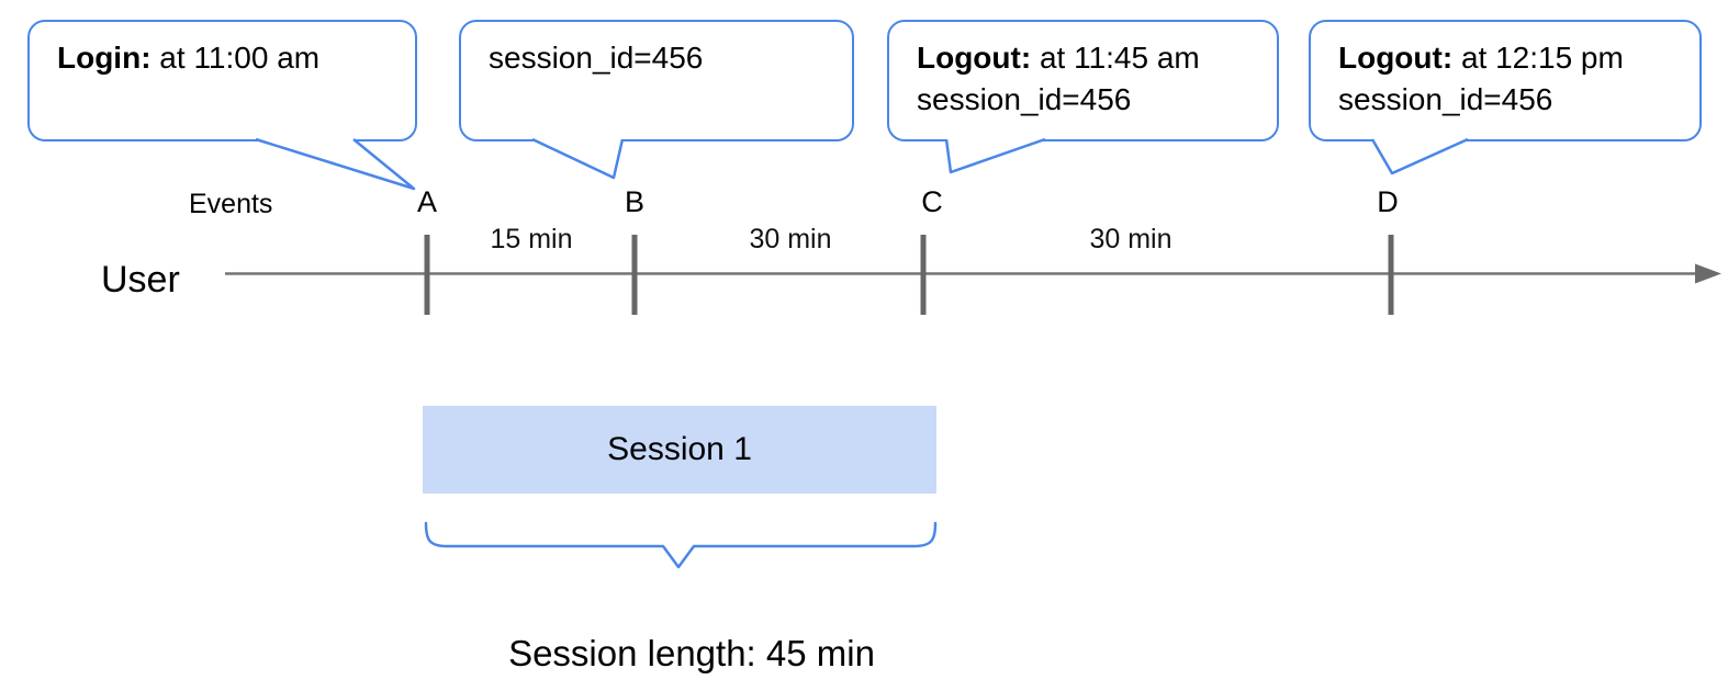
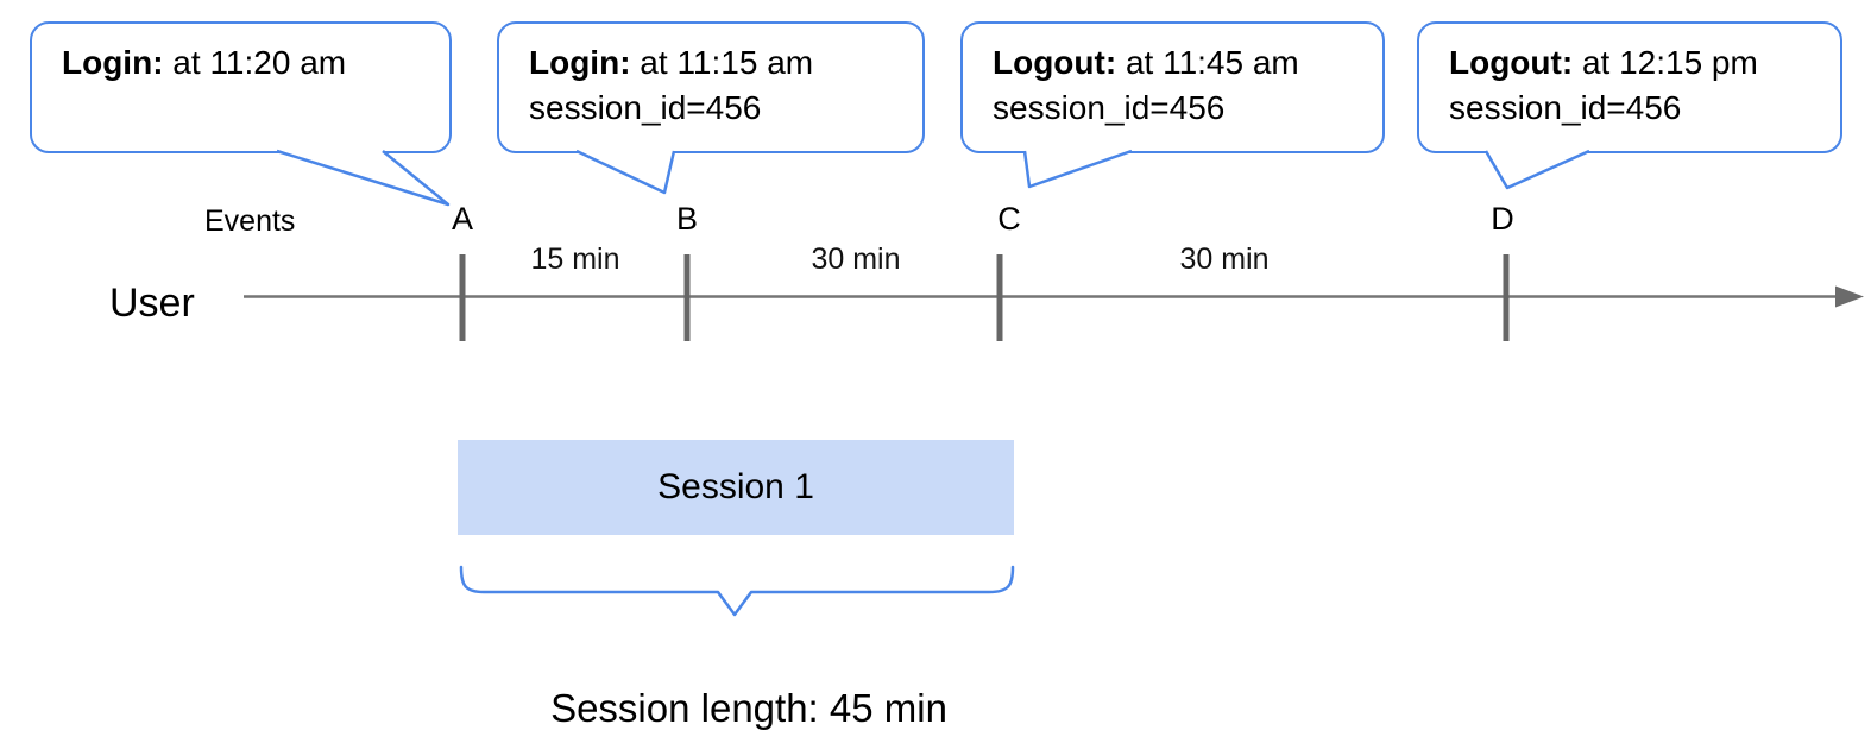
- Login: at 11:00 am
+ Login: at 11:20 am
+ Login: at 11:15 am
  session_id=456
  Logout: at 11:45 am
  session_id=456
  Logout: at 12:15 pm
  session_id=456
  Events
  A
  B
  C
  D
  15 min
  30 min
  30 min
  User
  Session 1
  Session length: 45 min
